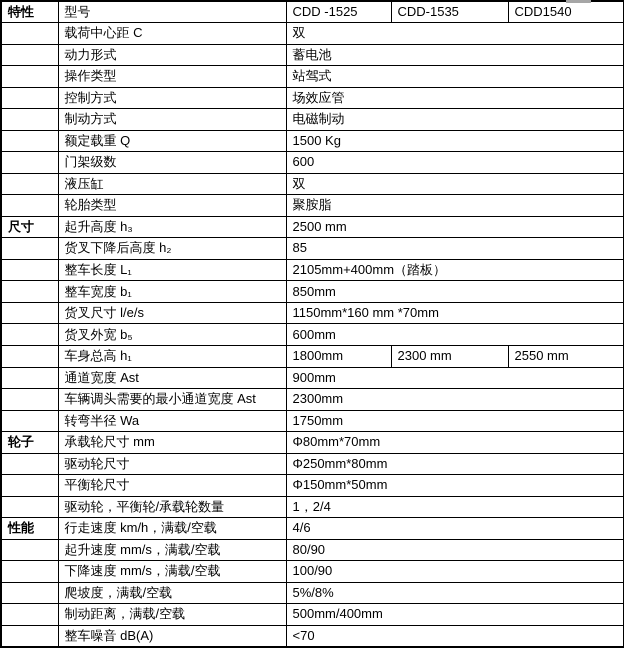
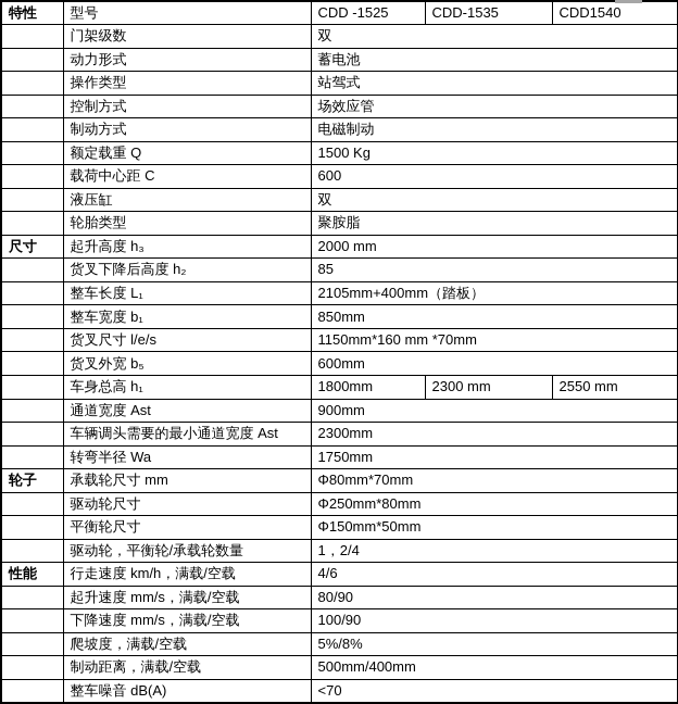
  特性	型号	CDD -1525	CDD-1535	CDD1540
- 	载荷中心距 C	双
+ 	门架级数	双
  	动力形式	蓄电池
  	操作类型	站驾式
  	控制方式	场效应管
  	制动方式	电磁制动
  	额定载重 Q	1500 Kg
- 	门架级数	600
+ 	载荷中心距 C	600
  	液压缸	双
  	轮胎类型	聚胺脂
- 尺寸	起升高度 h₃	2500 mm
+ 尺寸	起升高度 h₃	2000 mm
  	货叉下降后高度 h₂	85
  	整车长度 L₁	2105mm+400mm（踏板）
  	整车宽度 b₁	850mm
  	货叉尺寸 l/e/s	1150mm*160 mm *70mm
  	货叉外宽 b₅	600mm
  	车身总高 h₁	1800mm	2300 mm	2550 mm
  	通道宽度 Ast	900mm
  	车辆调头需要的最小通道宽度 Ast	2300mm
  	转弯半径 Wa	1750mm
  轮子	承载轮尺寸 mm	Φ80mm*70mm
  	驱动轮尺寸	Φ250mm*80mm
  	平衡轮尺寸	Φ150mm*50mm
  	驱动轮，平衡轮/承载轮数量	1，2/4
  性能	行走速度 km/h，满载/空载	4/6
  	起升速度 mm/s，满载/空载	80/90
  	下降速度 mm/s，满载/空载	100/90
  	爬坡度，满载/空载	5%/8%
  	制动距离，满载/空载	500mm/400mm
  	整车噪音 dB(A)	<70
